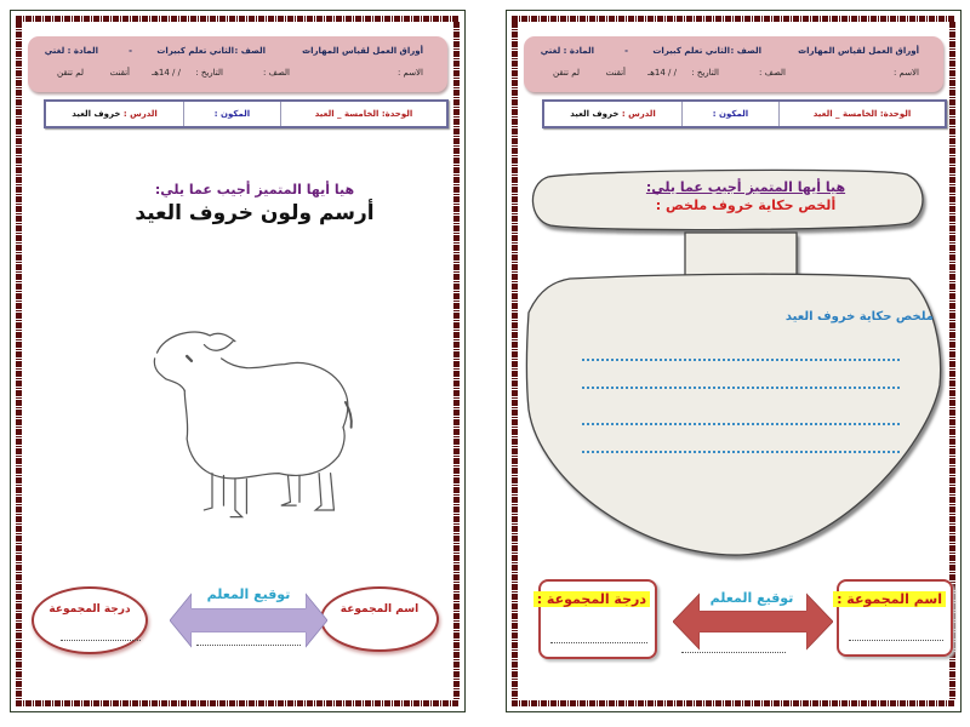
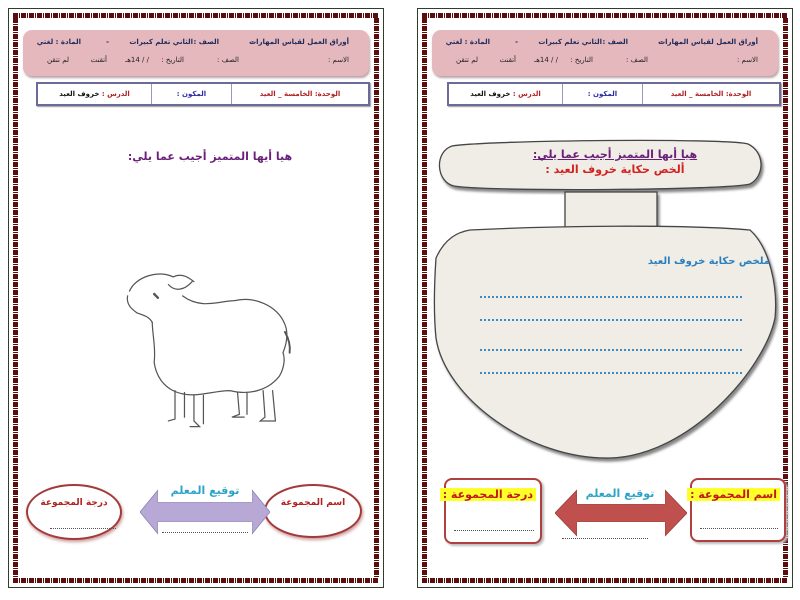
  أوراق العمل لقياس المهارات
  -
  الصف :
  الثاني تعلم كبيرات
  -
  المادة : لغتي
  الاسم :
  الصف :
  التاريخ :
  / / 14هـ
  أتقنت
  لم تتقن
  الوحدة: الخامسة _ العيد
  المكون :
  الدرس :
  خروف العيد
  هيا أيها المتميز أجيب عما يلي:
- أرسم ولون خروف العيد
  اسم المجموعة
  توقيع المعلم
  درجة المجموعة
  أوراق العمل لقياس المهارات
  -
  الصف :
  الثاني تعلم كبيرات
  -
  المادة : لغتي
  الاسم :
  الصف :
  التاريخ :
  / / 14هـ
  أتقنت
  لم تتقن
  الوحدة: الخامسة _ العيد
  المكون :
  الدرس :
  خروف العيد
  هيا أيها المتميز أجيب عما يلي:
- ألخص حكاية خروف ملخص :
+ ألخص حكاية خروف العيد :
  ملخص حكاية خروف العيد
  اسم المجموعة :
  توقيع المعلم
  درجة المجموعة :
